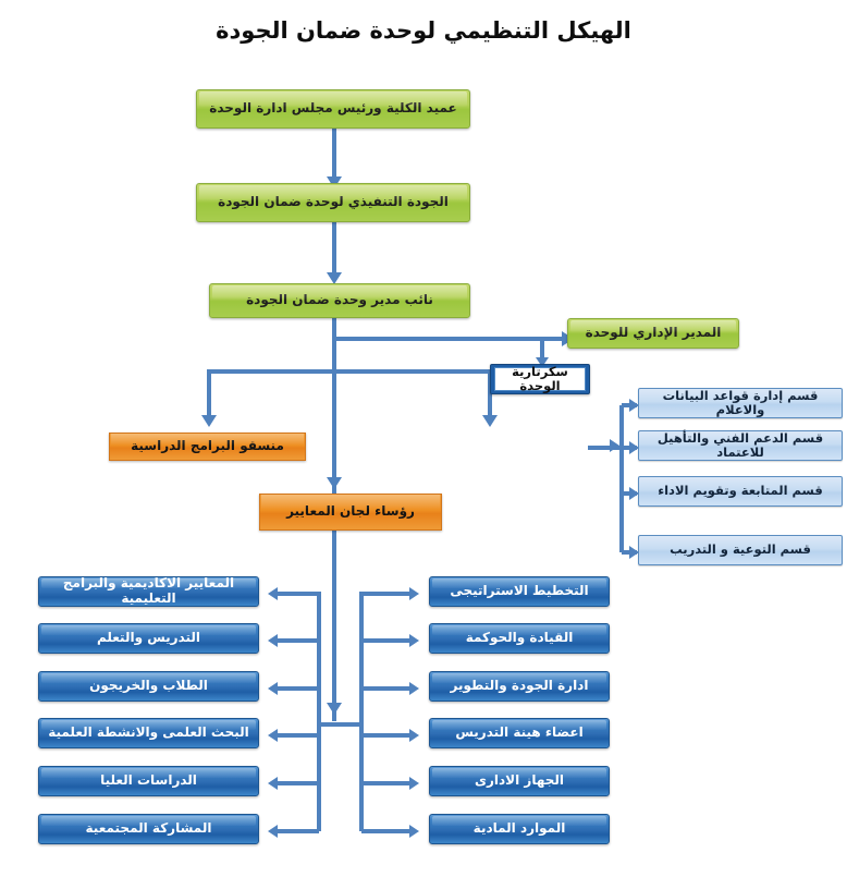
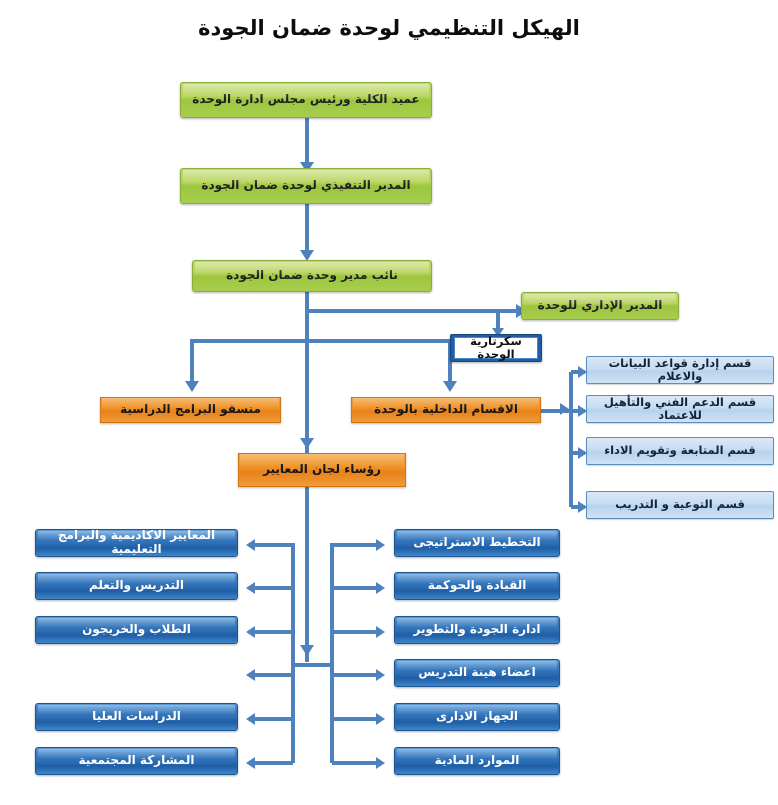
  الهيكل التنظيمي لوحدة ضمان الجودة
  عميد الكلية ورئيس مجلس ادارة الوحدة
- الجودة التنفيذي لوحدة ضمان الجودة
+ المدير التنفيذي لوحدة ضمان الجودة
  نائب مدير وحدة ضمان الجودة
  المدير الإداري للوحدة
  سكرتارية الوحدة
  منسقو البرامج الدراسية
+ الاقسام الداخلية بالوحدة
  رؤساء لجان المعايير
  قسم إدارة قواعد البيانات والاعلام
  قسم الدعم الفني والتأهيل للاعتماد
  قسم المتابعة وتقويم الاداء
  قسم التوعية و التدريب
  التدريس والتعلم
  الطلاب والخريجون
- البحث العلمى والانشطة العلمية
  الدراسات العليا
  المشاركة المجتمعية
  التخطيط الاستراتيجى
  القيادة والحوكمة
  ادارة الجودة والتطوير
  اعضاء هينة التدريس
  الجهاز الادارى
  الموارد المادية
